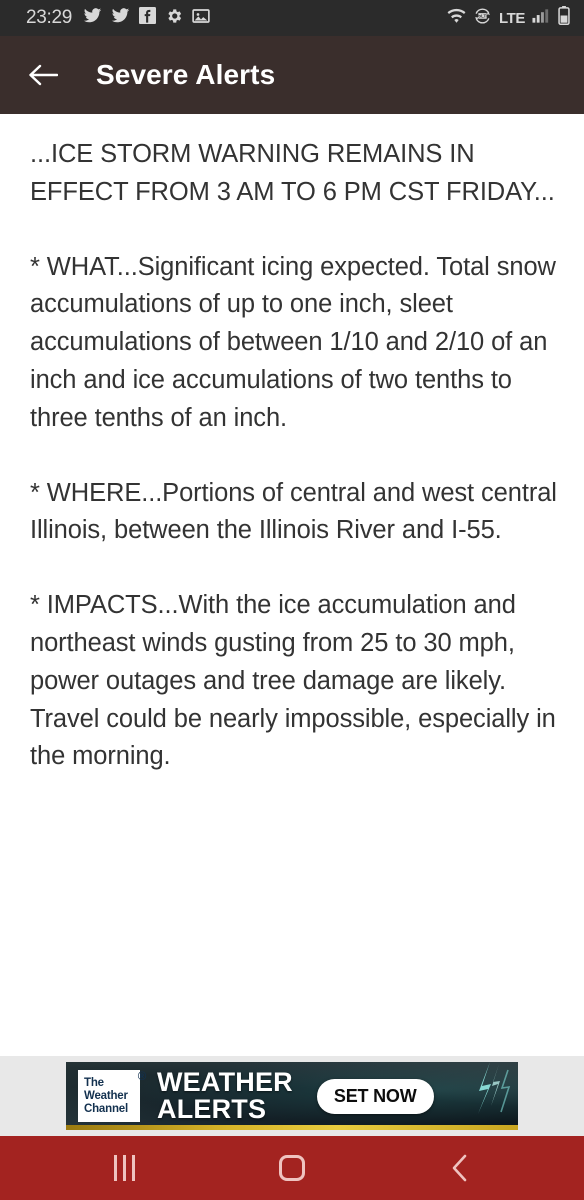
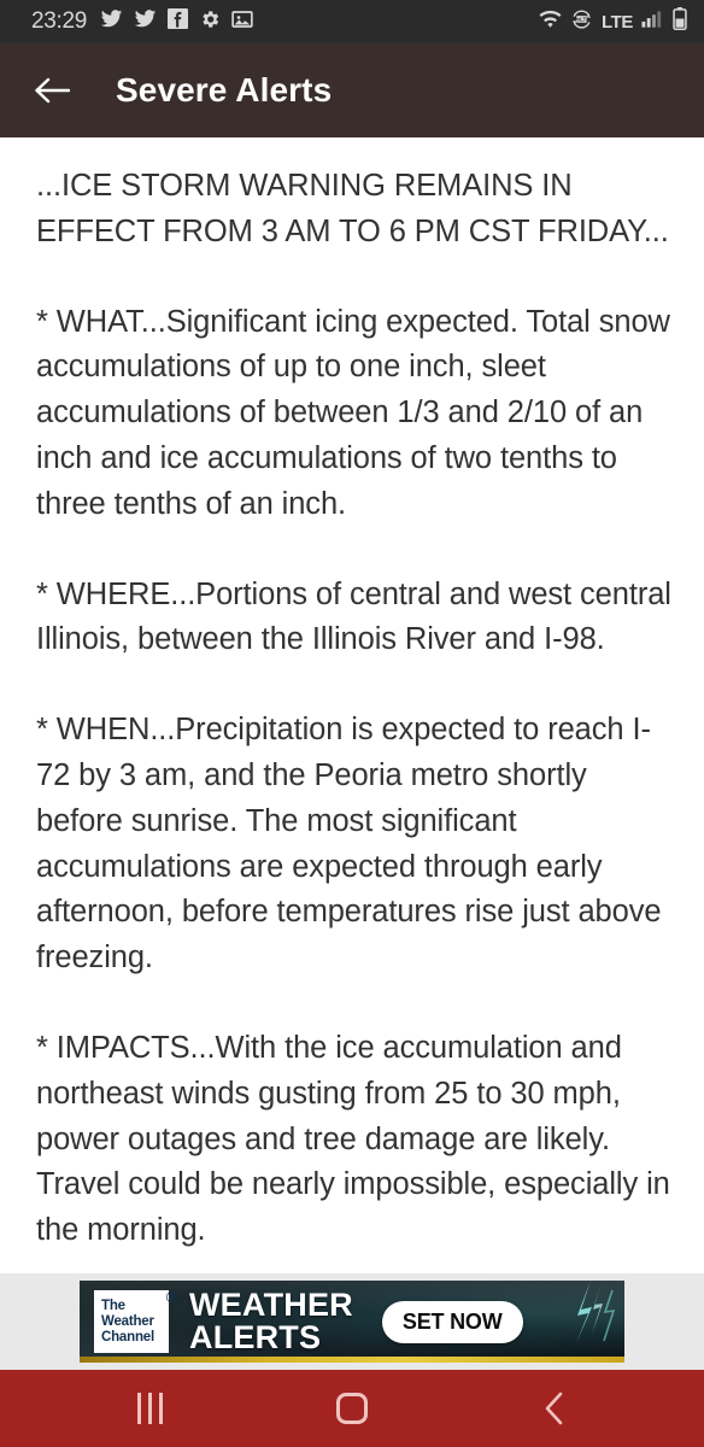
  23:29
  LTE
  Severe Alerts
  ...ICE STORM WARNING REMAINS IN EFFECT FROM 3 AM TO 6 PM CST FRIDAY...
- * WHAT...Significant icing expected. Total snow accumulations of up to one inch, sleet accumulations of between 1/10 and 2/10 of an inch and ice accumulations of two tenths to three tenths of an inch.
+ * WHAT...Significant icing expected. Total snow accumulations of up to one inch, sleet accumulations of between 1/3 and 2/10 of an inch and ice accumulations of two tenths to three tenths of an inch.
- * WHERE...Portions of central and west central Illinois, between the Illinois River and I-55.
+ * WHERE...Portions of central and west central Illinois, between the Illinois River and I-98.
+ * WHEN...Precipitation is expected to reach I-72 by 3 am, and the Peoria metro shortly before sunrise. The most significant accumulations are expected through early afternoon, before temperatures rise just above freezing.
  * IMPACTS...With the ice accumulation and northeast winds gusting from 25 to 30 mph, power outages and tree damage are likely. Travel could be nearly impossible, especially in the morning.
  The
  Weather
  Channel
  ®
  WEATHER
  ALERTS
  SET NOW
